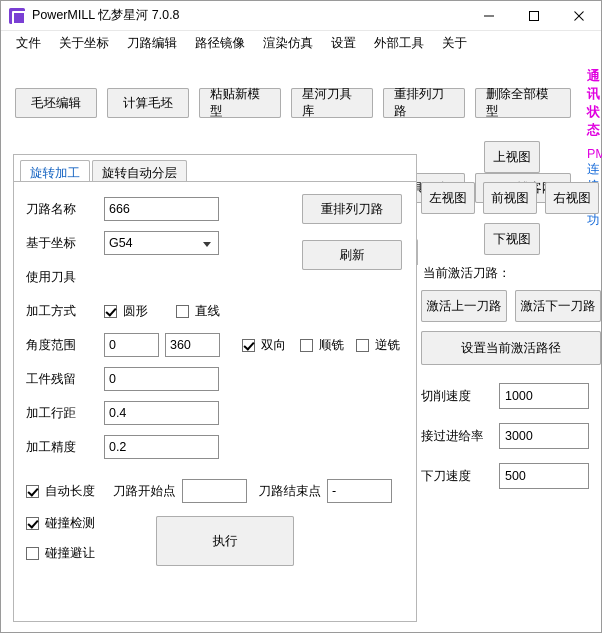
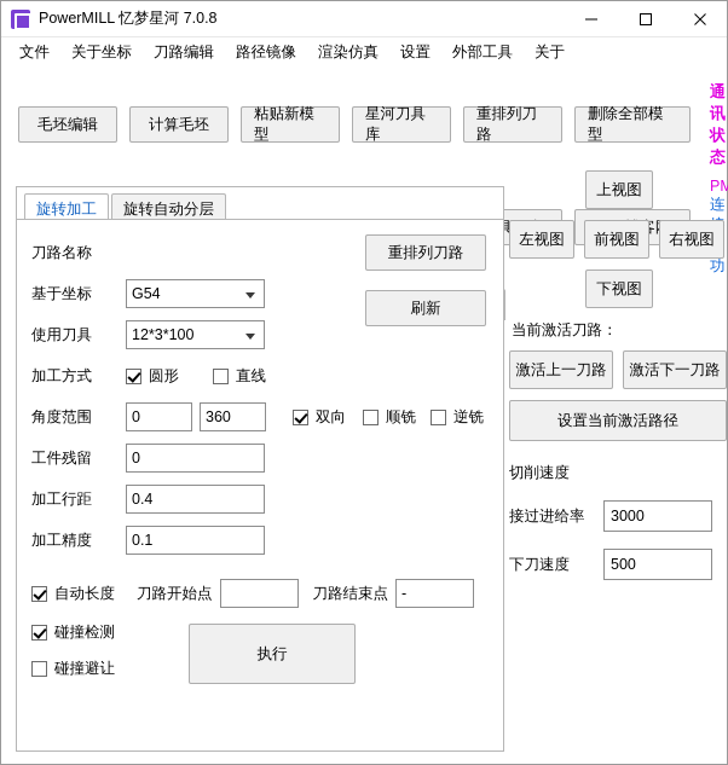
  PowerMILL 忆梦星河 7.0.8
  文件
  关于坐标
  刀路编辑
  路径镜像
  渲染仿真
  设置
  外部工具
  关于
  毛坯编辑
  计算毛坯
  粘贴新模型
  星河刀具库
  重排列刀路
  删除全部模型
  通讯状态
  旋转加工
  旋转自动分层
  重排列刀路
  刷新
  刀路名称
- 666
  基于坐标
  G54
  使用刀具
+ 12*3*100
  加工方式
  圆形
  直线
  角度范围
  0
  360
  双向
  顺铣
  逆铣
  工件残留
  0
  加工行距
  0.4
  加工精度
- 0.2
+ 0.1
  自动长度
  刀路开始点
  刀路结束点
  -
  碰撞检测
  碰撞避让
  执行
  上视图
  左视图
  前视图
  右视图
  下视图
  当前激活刀路：
  激活上一刀路
  激活下一刀路
  设置当前激活路径
  切削速度
- 1000
  接过进给率
  3000
  下刀速度
  500
